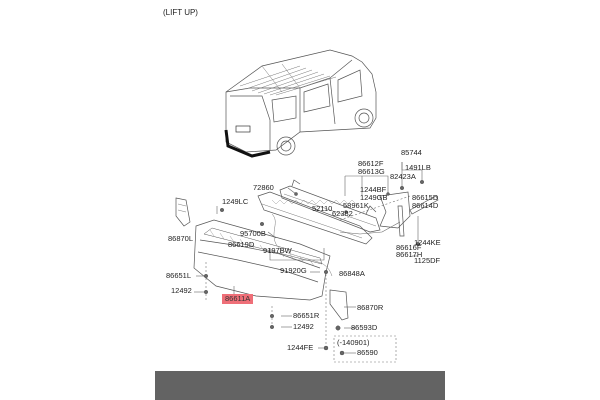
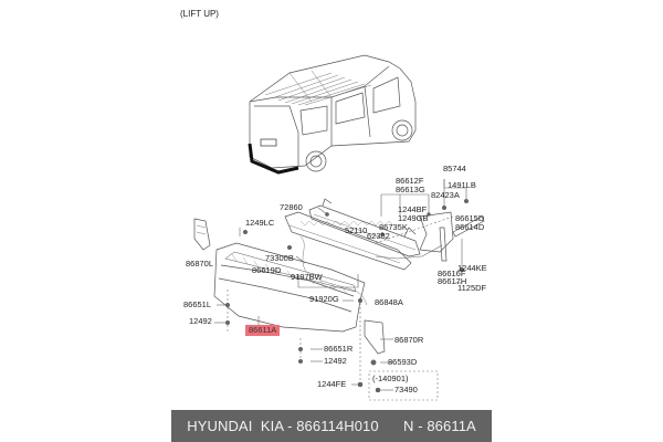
  (LIFT UP)
  86612F
  86613G
  85744
  1491LB
  82423A
  72860
  1244BF
  1249GB
  86615D
  86614D
  1249LC
  52110
- 58961K
+ 86735K
  62382
- 95700B
+ 73300B
  1244KE
  86870L
  86619D
  9197BW
  86616F
  86617H
  1125DF
  91920G
  86848A
  86651L
  12492
  86611A
  86870R
  86651R
  12492
  86593D
  (-140901)
  1244FE
- 86590
+ 73490
+ HYUNDAI KIA - 866114H010
+ N - 86611A
